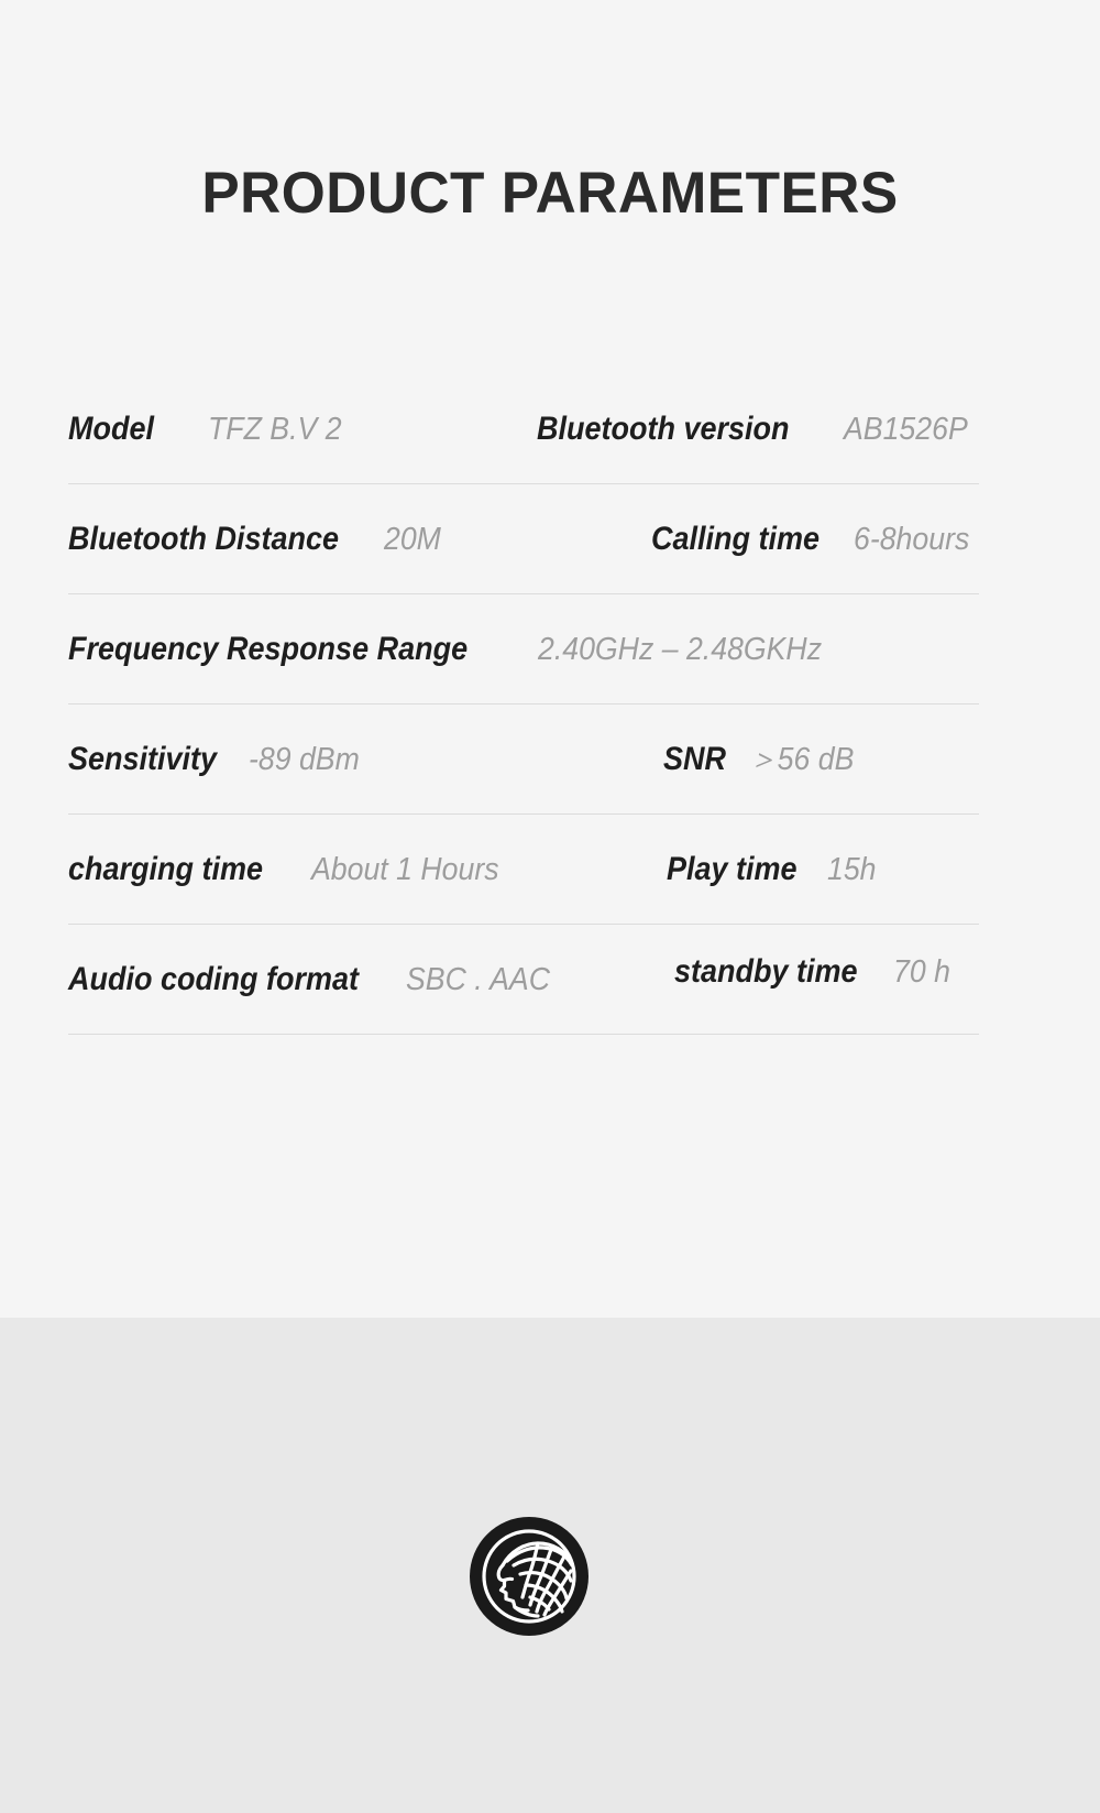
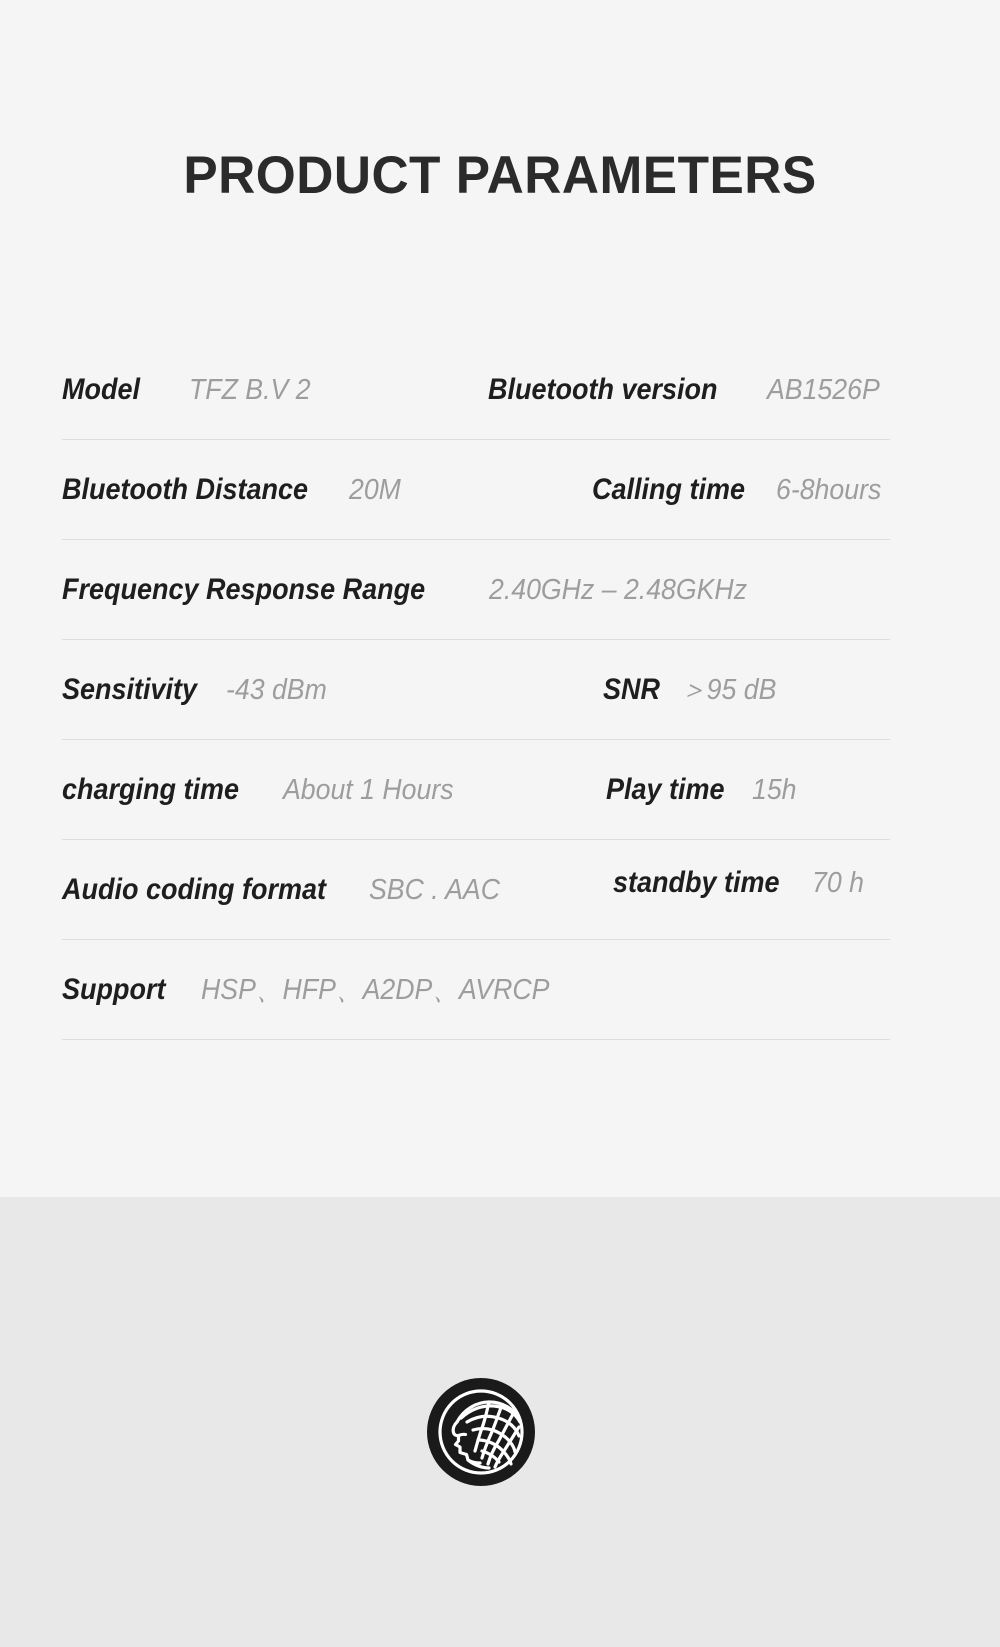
  PRODUCT PARAMETERS
  Model
  TFZ B.V 2
  Bluetooth version
  AB1526P
  Bluetooth Distance
  20M
  Calling time
  6-8hours
  Frequency Response Range
  2.40GHz – 2.48GKHz
  Sensitivity
- -89 dBm
+ -43 dBm
  SNR
- ＞56 dB
+ ＞95 dB
  charging time
  About 1 Hours
  Play time
  15h
  Audio coding format
  SBC . AAC
  standby time
  70 h
+ Support
+ HSP、HFP、A2DP、AVRCP
